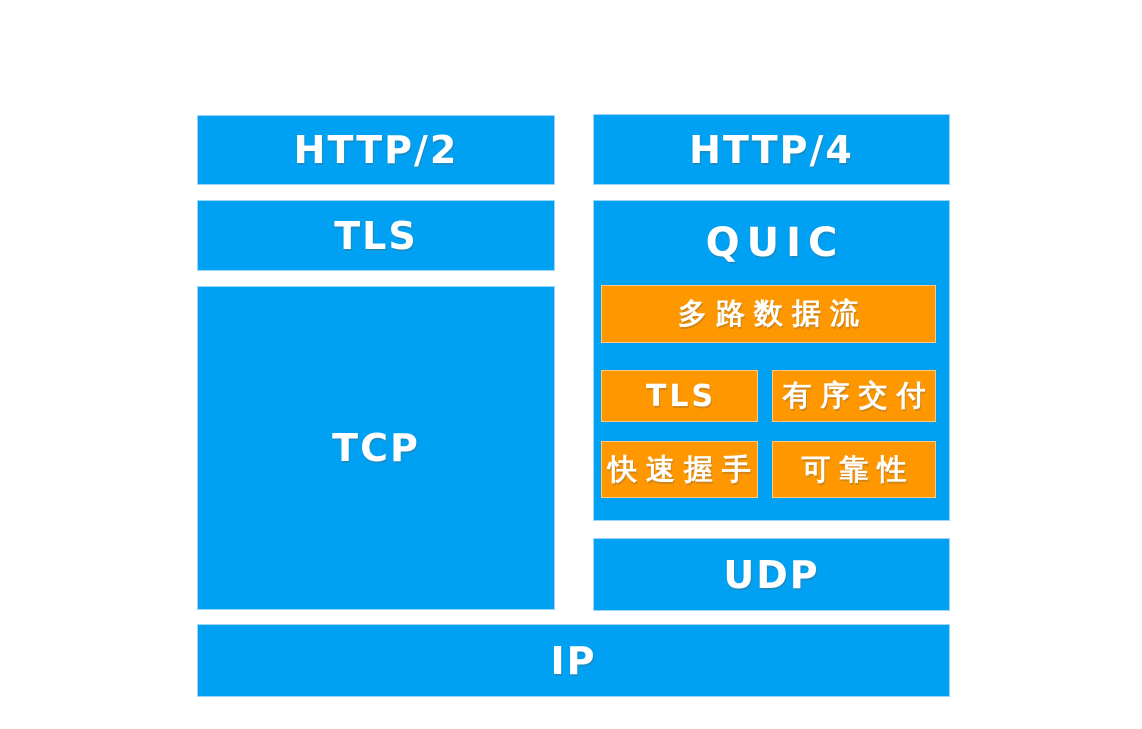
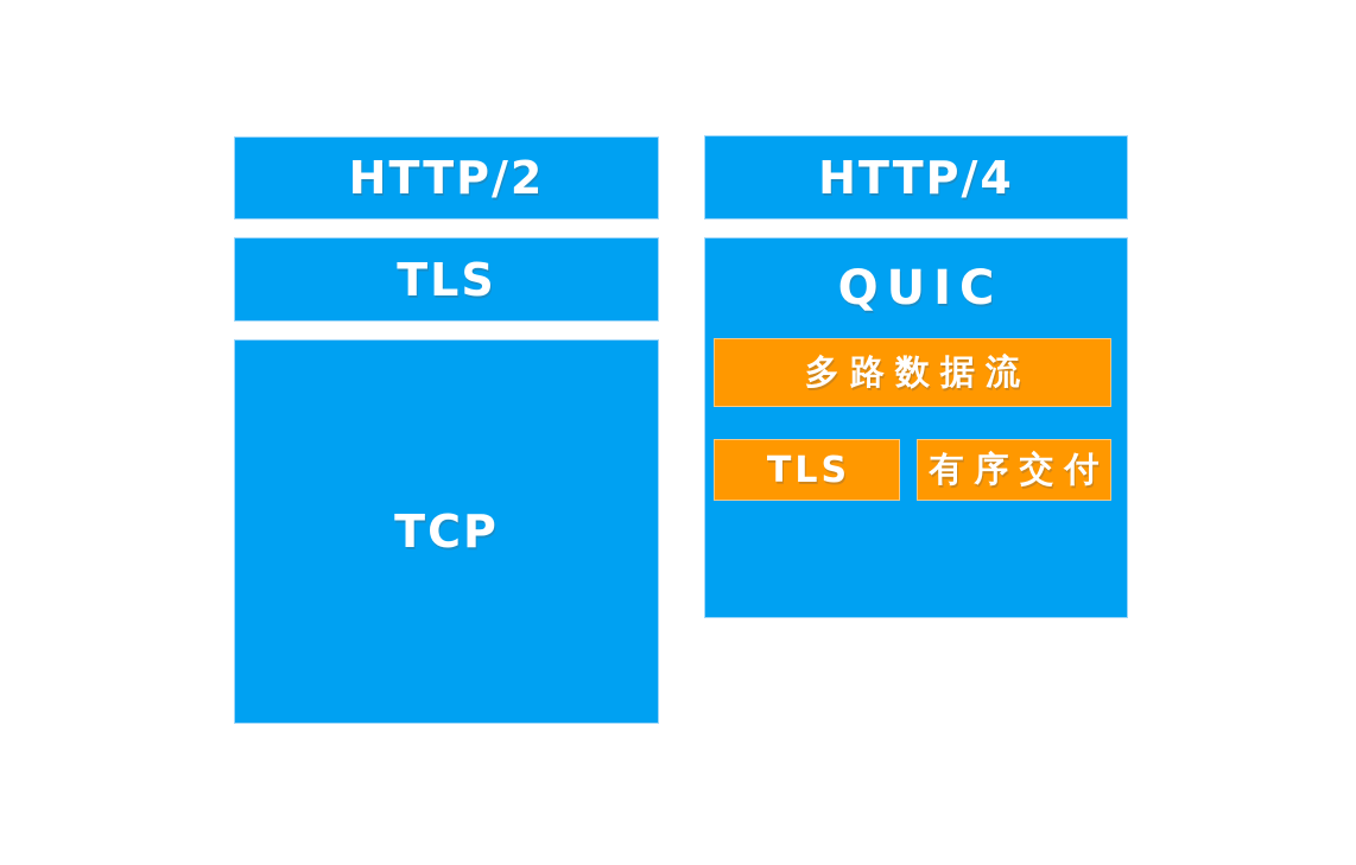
  HTTP/2
  TLS
  TCP
  HTTP/4
  QUIC
  多路数据流
  TLS
  有序交付
- 快速握手
- 可靠性
- UDP
- IP
